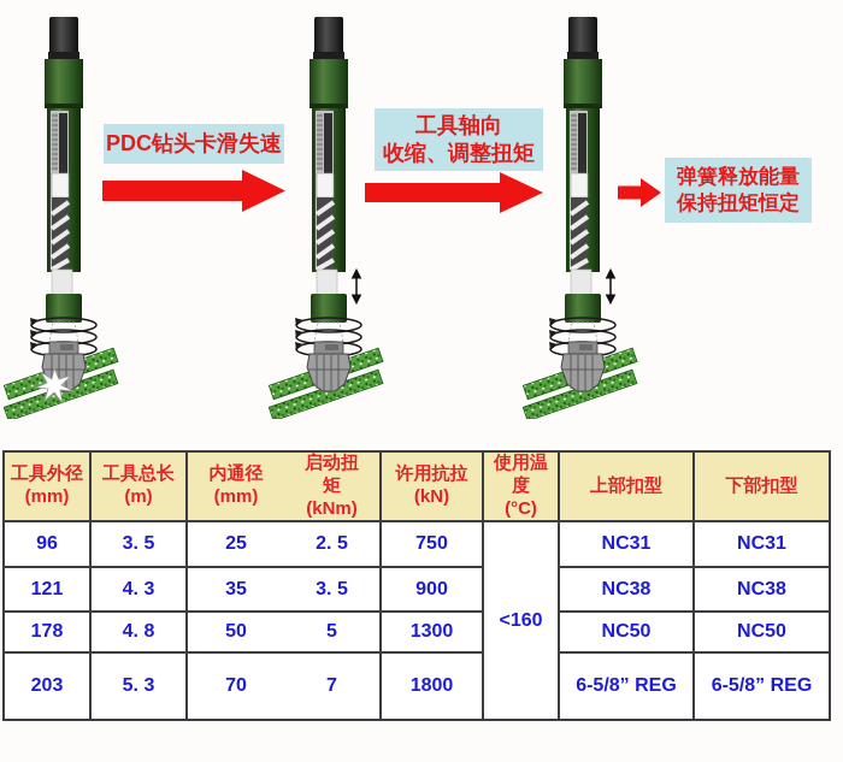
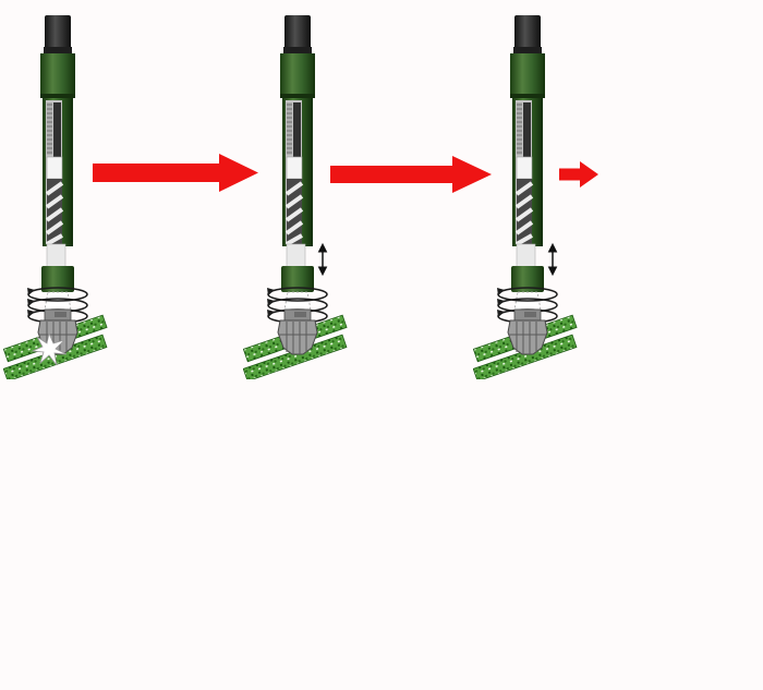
- PDC钻头卡滑失速
- 工具轴向
- 收缩、调整扭矩
- 弹簧释放能量
- 保持扭矩恒定
- 工具外径 (mm)	工具总长 (m)	内通径 (mm)	启动扭矩 (kNm)	许用抗拉 (kN)	使用温度 (°C)	上部扣型	下部扣型
- 96	3. 5	25	2. 5	750	<160	NC31	NC31
- 121	4. 3	35	3. 5	900	NC38	NC38
- 178	4. 8	50	5	1300	NC50	NC50
- 203	5. 3	70	7	1800	6-5/8” REG	6-5/8” REG
